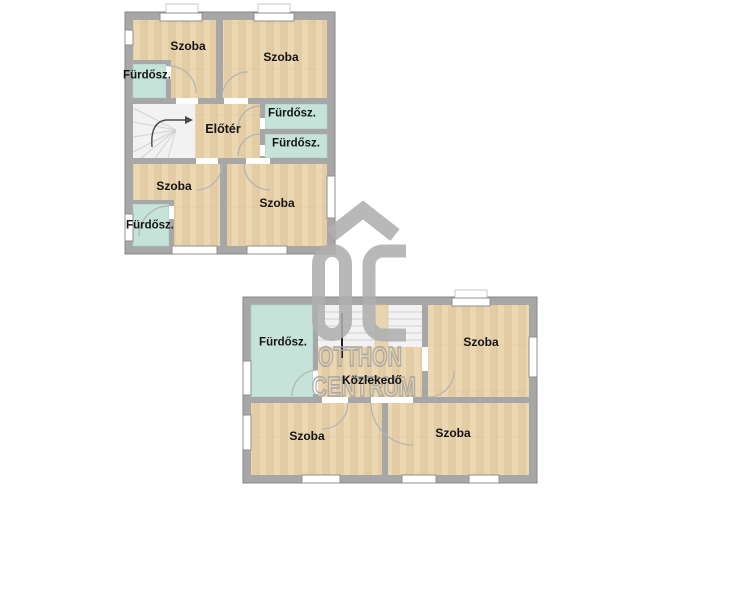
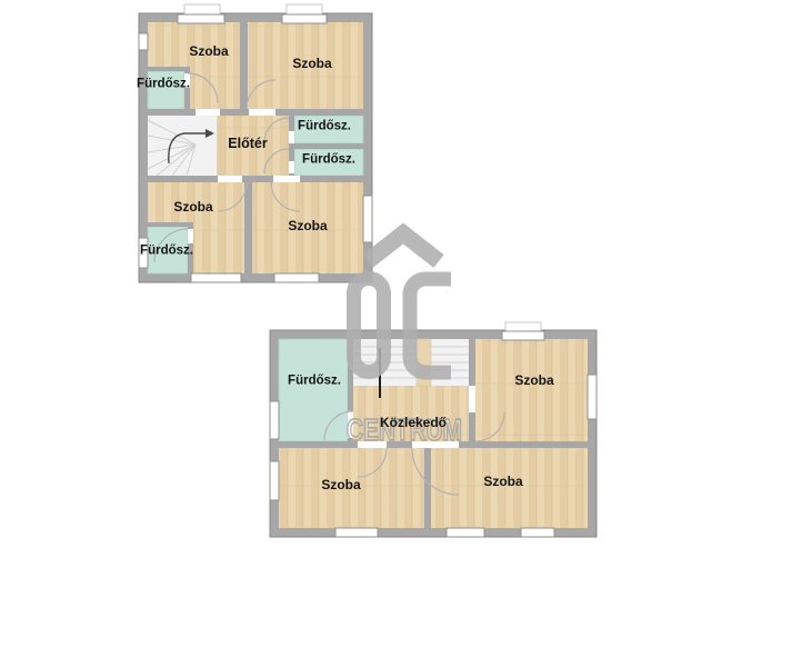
- OTTHON
  CENTRUM
  Szoba
  Szoba
  Fürdősz.
  Előtér
  Fürdősz.
  Fürdősz.
  Szoba
  Fürdősz.
  Szoba
  Fürdősz.
  Közlekedő
  Szoba
  Szoba
  Szoba
